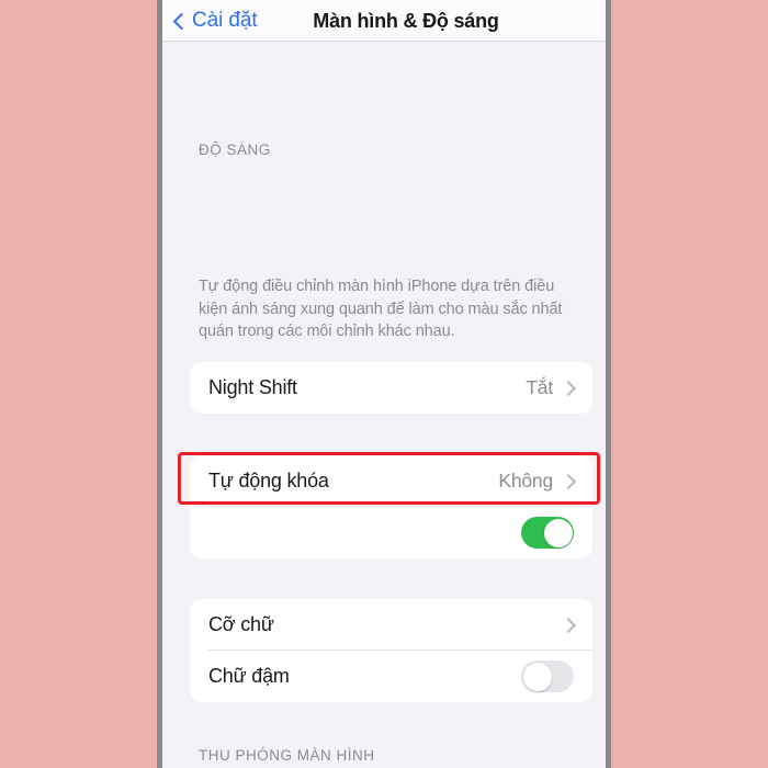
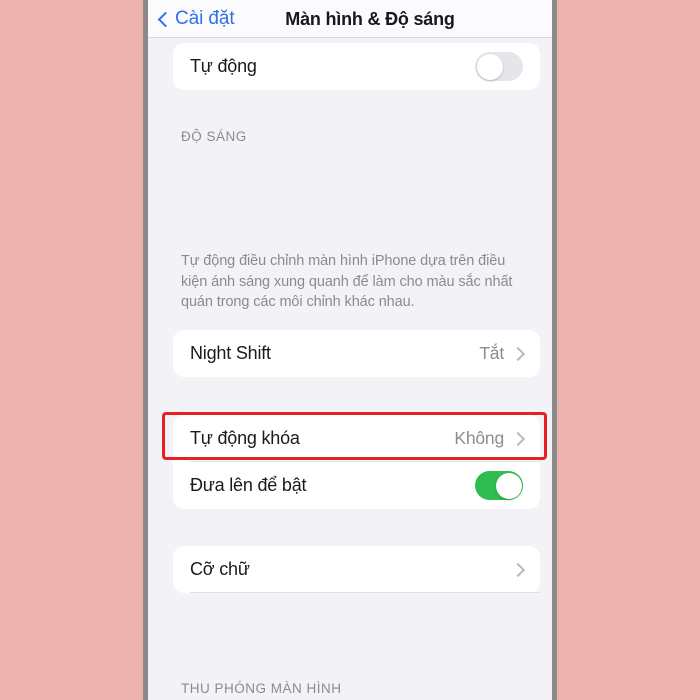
  Cài đặt
  Màn hình & Độ sáng
+ Tự động
  ĐỘ SÁNG
  Tự động điều chỉnh màn hình iPhone dựa trên điều kiện ánh sáng xung quanh để làm cho màu sắc nhất quán trong các môi chỉnh khác nhau.
  Night Shift
  Tắt
  Tự động khóa
  Không
+ Đưa lên để bật
  Cỡ chữ
- Chữ đậm
  THU PHÓNG MÀN HÌNH
